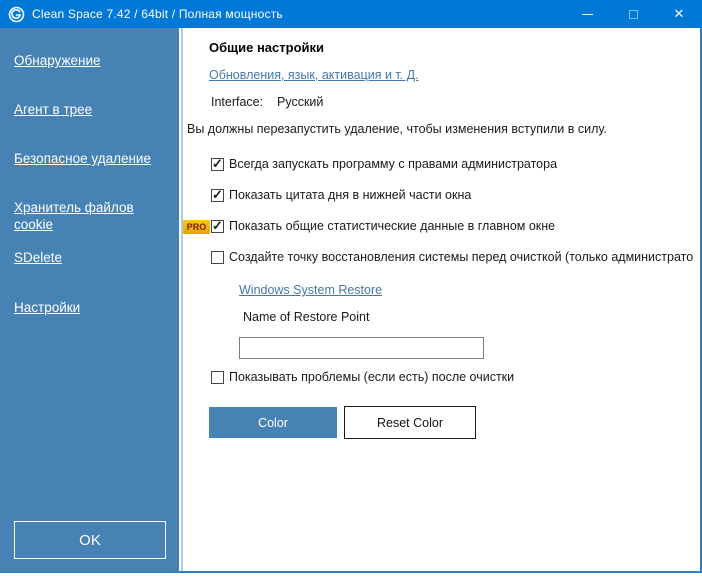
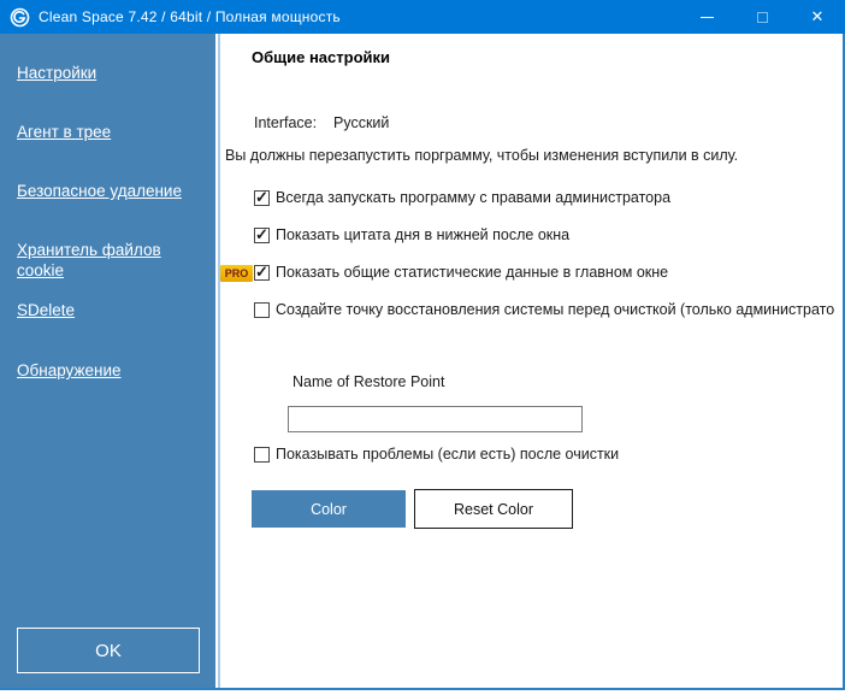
  Clean Space 7.42 / 64bit / Полная мощность
  ✕
- Обнаружение
+ Настройки
  Агент в трее
  Безопасное удаление
  Хранитель файлов cookie
  SDelete
- Настройки
+ Обнаружение
  OK
  Общие настройки
- Обновления, язык, активация и т. Д.
  Interface:
  Русский
- Вы должны перезапустить удаление, чтобы изменения вступили в силу.
+ Вы должны перезапустить порграмму, чтобы изменения вступили в силу.
  Всегда запускать программу с правами администратора
- Показать цитата дня в нижней части окна
+ Показать цитата дня в нижней после окна
  PRO
  Показать общие статистические данные в главном окне
  Создайте точку восстановления системы перед очисткой (только администрато
- Windows System Restore
  Name of Restore Point
  Показывать проблемы (если есть) после очистки
  Color
  Reset Color
